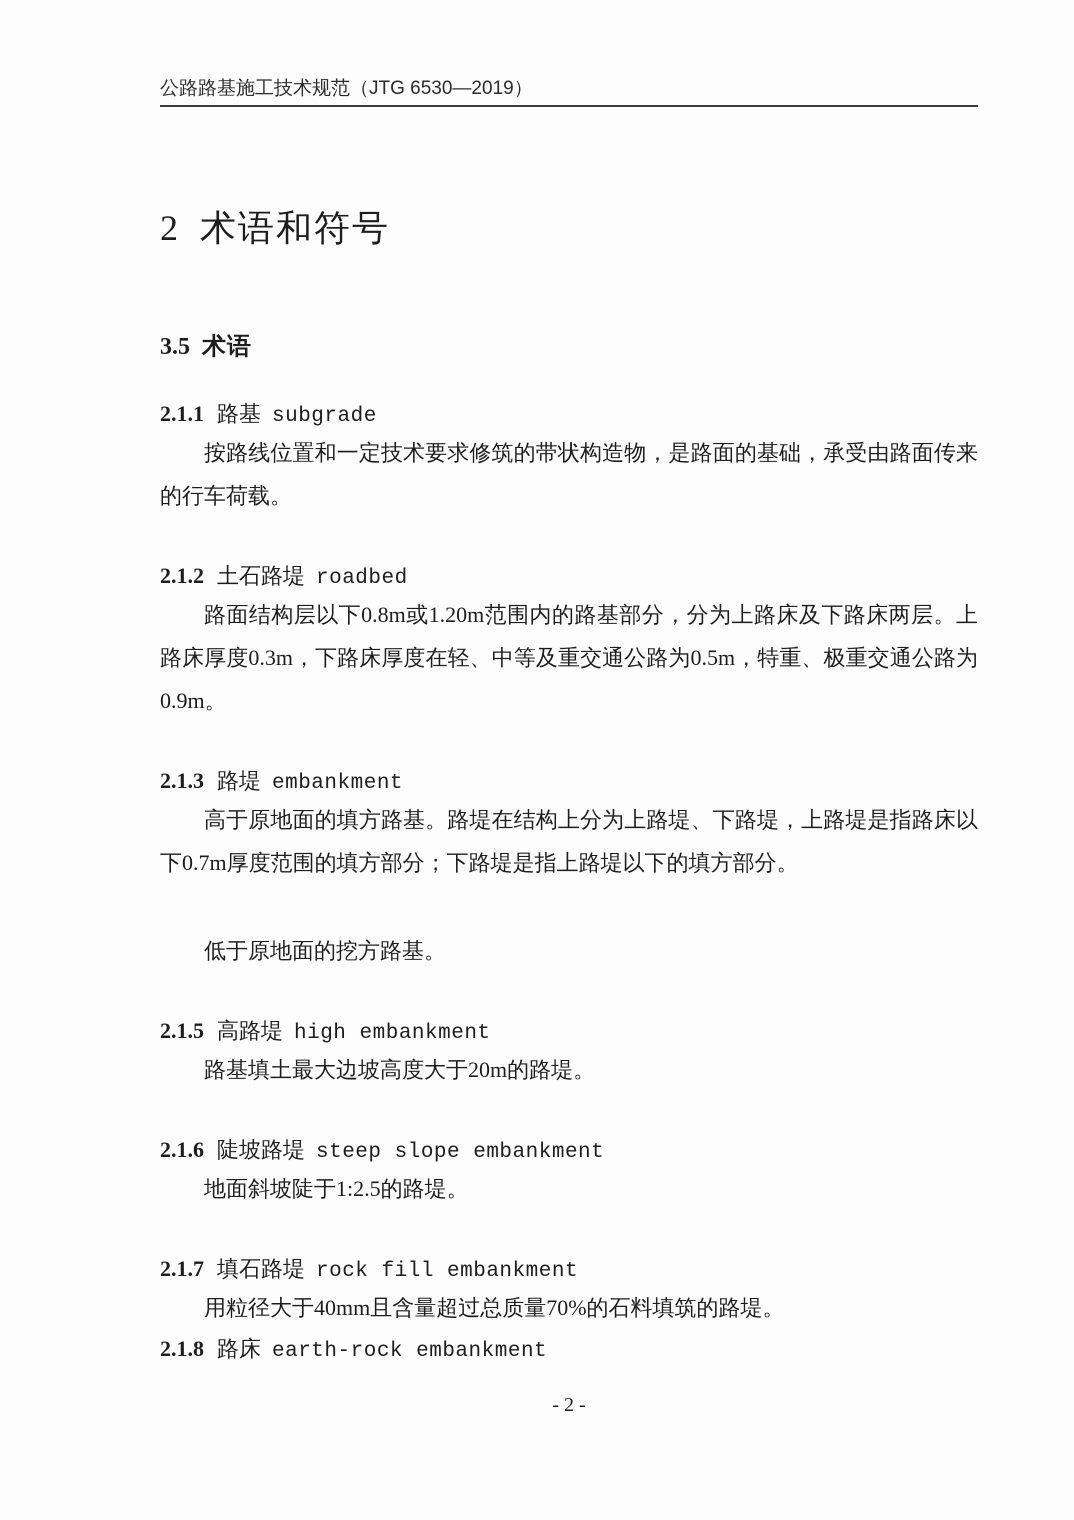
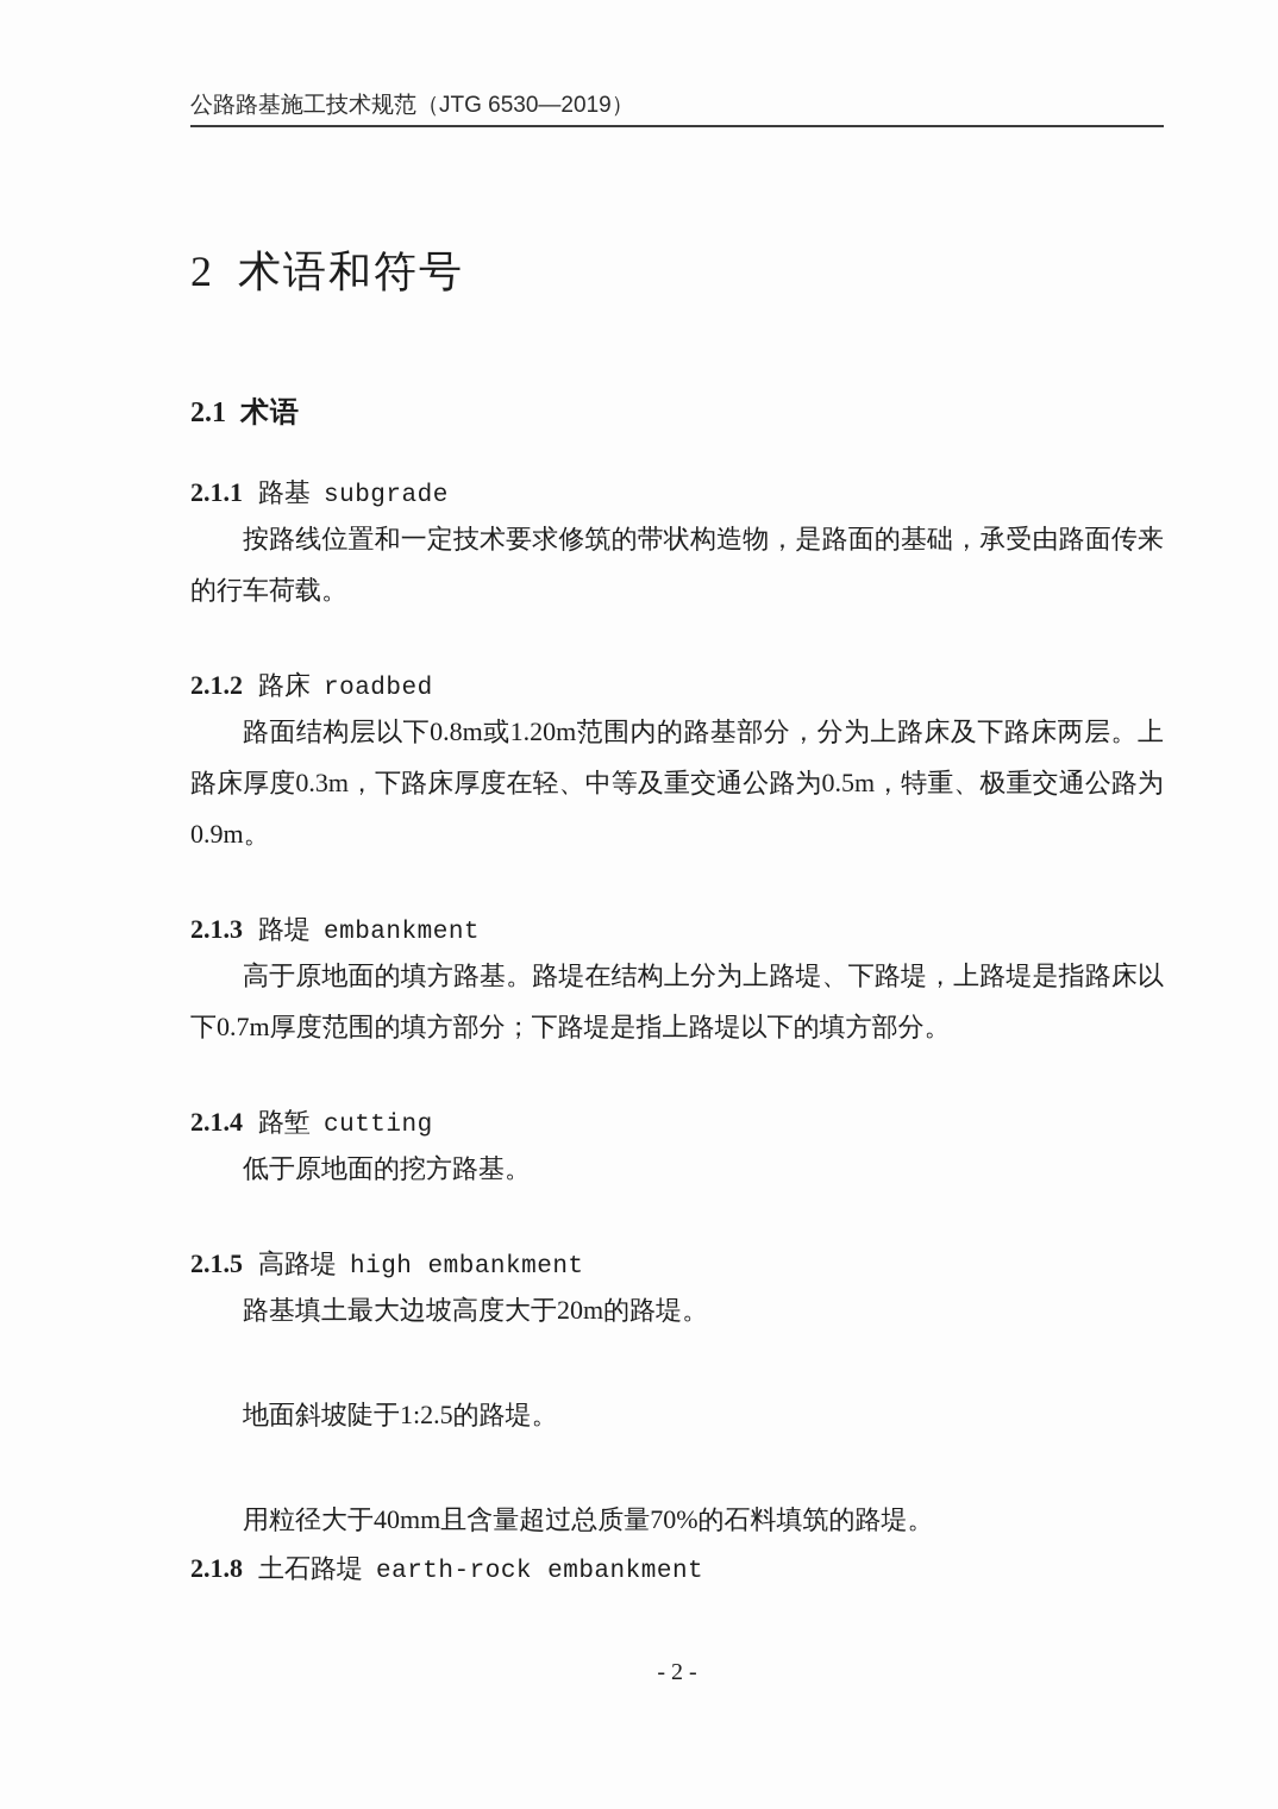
  公路路基施工技术规范（JTG 6530—2019）
  2 术语和符号
- 3.5 术语
+ 2.1 术语
  2.1.1 路基 subgrade
  按路线位置和一定技术要求修筑的带状构造物，是路面的基础，承受由路面传来的行车荷载。
- 2.1.2 土石路堤 roadbed
+ 2.1.2 路床 roadbed
  路面结构层以下0.8m或1.20m范围内的路基部分，分为上路床及下路床两层。上路床厚度0.3m，下路床厚度在轻、中等及重交通公路为0.5m，特重、极重交通公路为0.9m。
  2.1.3 路堤 embankment
  高于原地面的填方路基。路堤在结构上分为上路堤、下路堤，上路堤是指路床以下0.7m厚度范围的填方部分；下路堤是指上路堤以下的填方部分。
+ 2.1.4 路堑 cutting
  低于原地面的挖方路基。
  2.1.5 高路堤 high embankment
  路基填土最大边坡高度大于20m的路堤。
- 2.1.6 陡坡路堤 steep slope embankment
  地面斜坡陡于1:2.5的路堤。
- 2.1.7 填石路堤 rock fill embankment
  用粒径大于40mm且含量超过总质量70%的石料填筑的路堤。
- 2.1.8 路床 earth-rock embankment
+ 2.1.8 土石路堤 earth-rock embankment
  - 2 -
